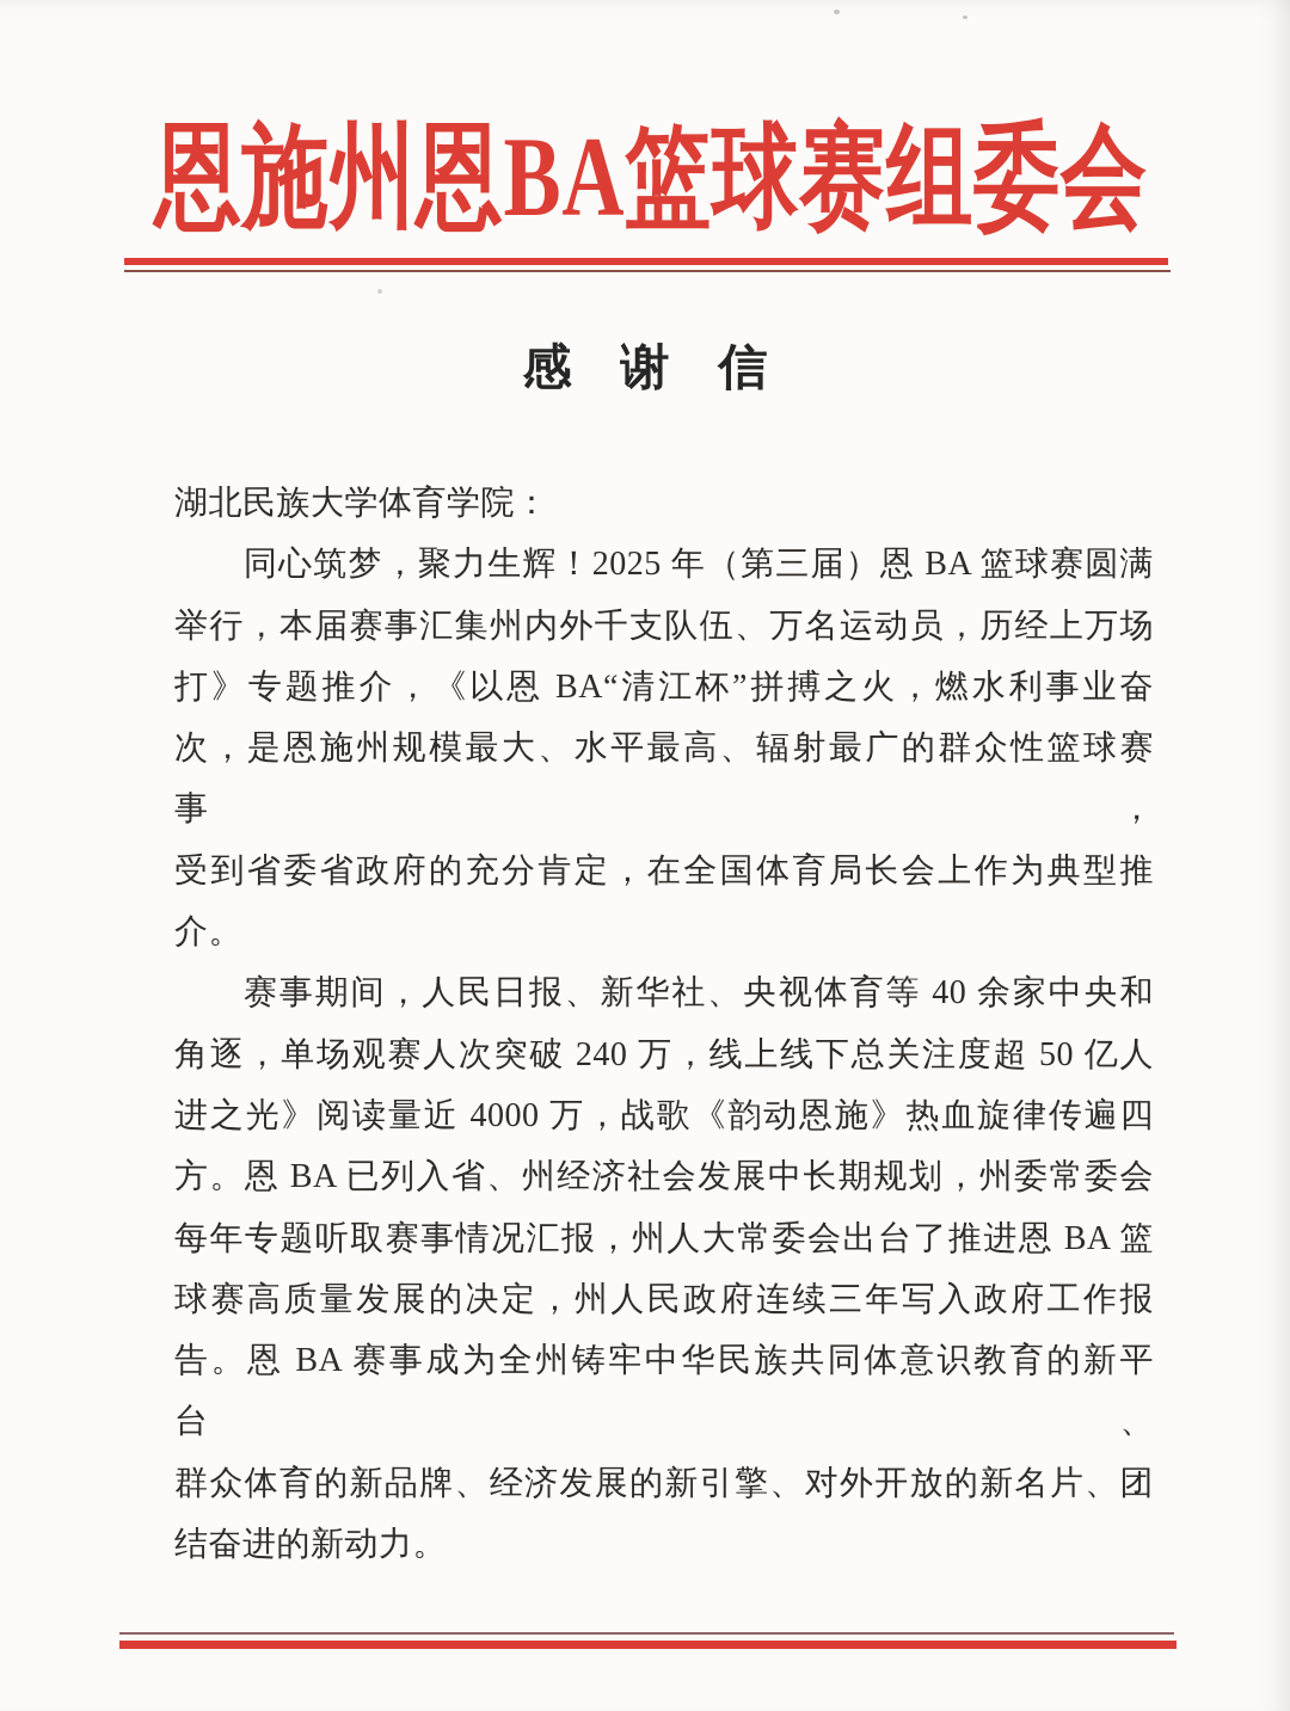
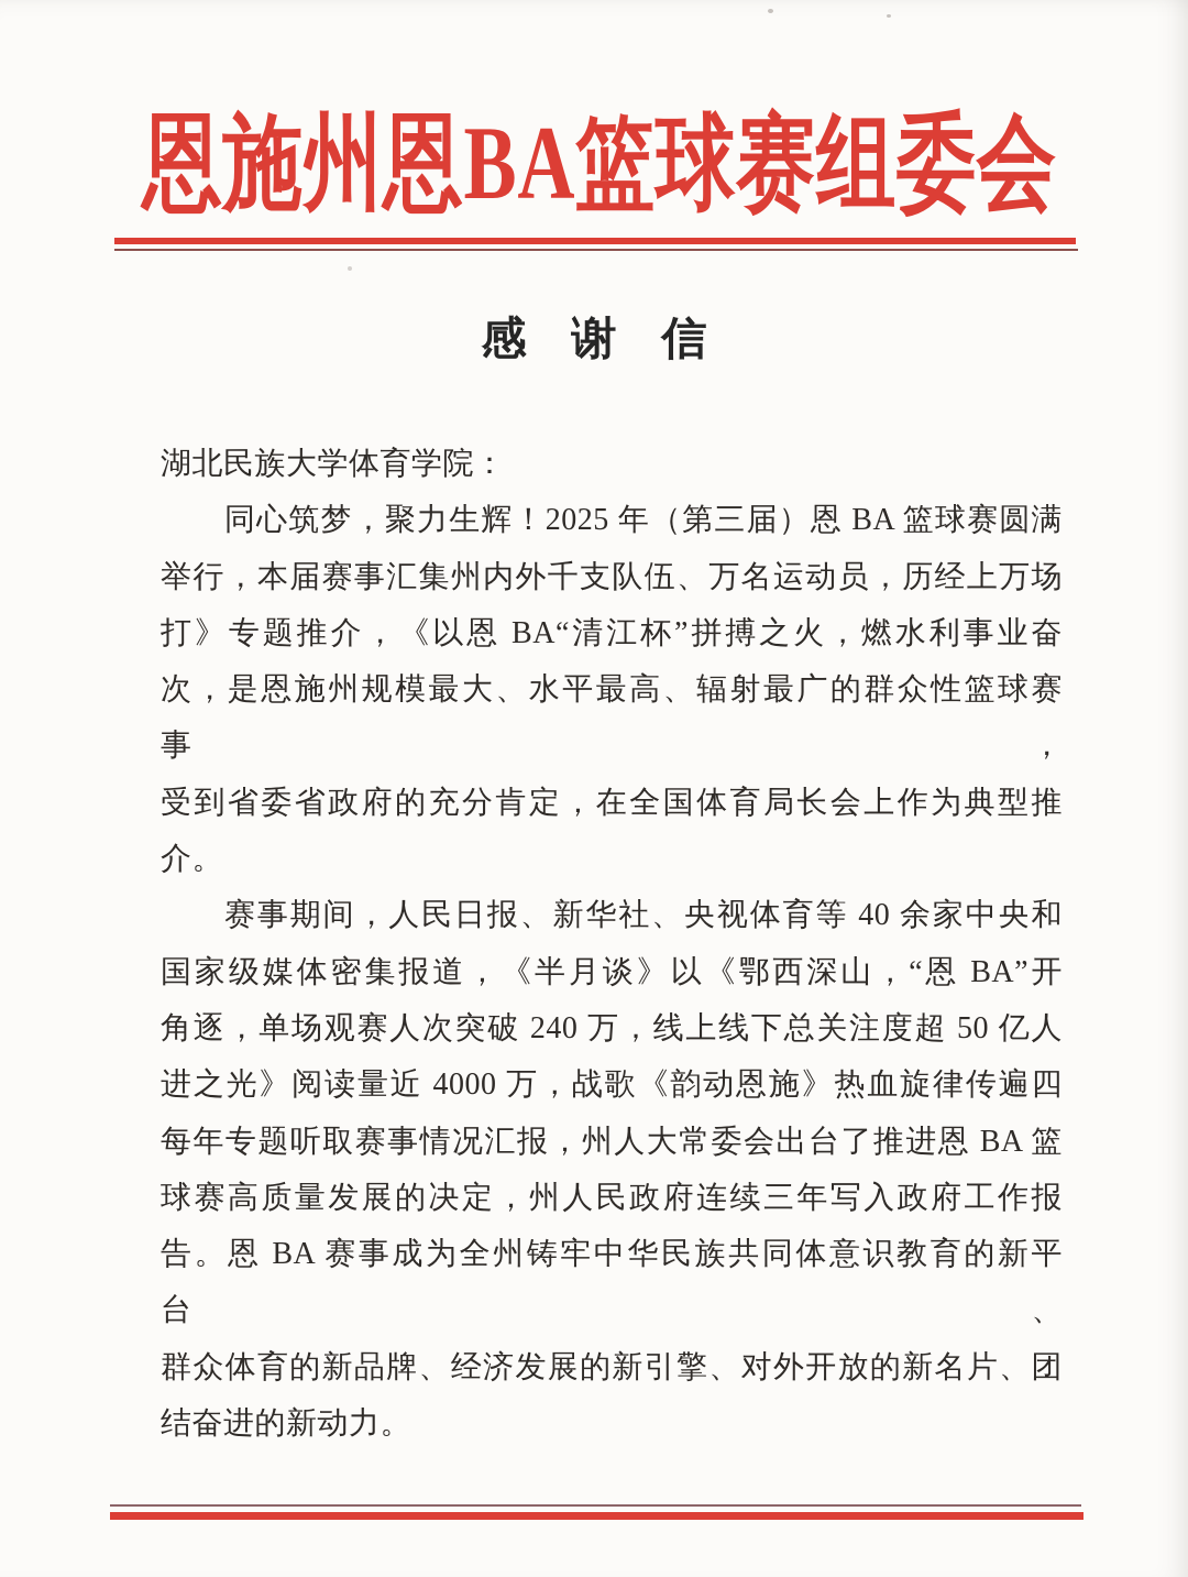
  恩施州恩BA篮球赛组委会
  感 谢 信
  湖北民族大学体育学院：
  同心筑梦，聚力生辉！2025 年（第三届）恩 BA 篮球赛圆满
  举行，本届赛事汇集州内外千支队伍、万名运动员，历经上万场
  打》专题推介，《以恩 BA“清江杯”拼搏之火，燃水利事业奋
  次，是恩施州规模最大、水平最高、辐射最广的群众性篮球赛事，
  受到省委省政府的充分肯定，在全国体育局长会上作为典型推
  介。
  赛事期间，人民日报、新华社、央视体育等 40 余家中央和
+ 国家级媒体密集报道，《半月谈》以《鄂西深山，“恩 BA”开
  角逐，单场观赛人次突破 240 万，线上线下总关注度超 50 亿人
  进之光》阅读量近 4000 万，战歌《韵动恩施》热血旋律传遍四
- 方。恩 BA 已列入省、州经济社会发展中长期规划，州委常委会
  每年专题听取赛事情况汇报，州人大常委会出台了推进恩 BA 篮
  球赛高质量发展的决定，州人民政府连续三年写入政府工作报
  告。恩 BA 赛事成为全州铸牢中华民族共同体意识教育的新平台、
  群众体育的新品牌、经济发展的新引擎、对外开放的新名片、团
  结奋进的新动力。
